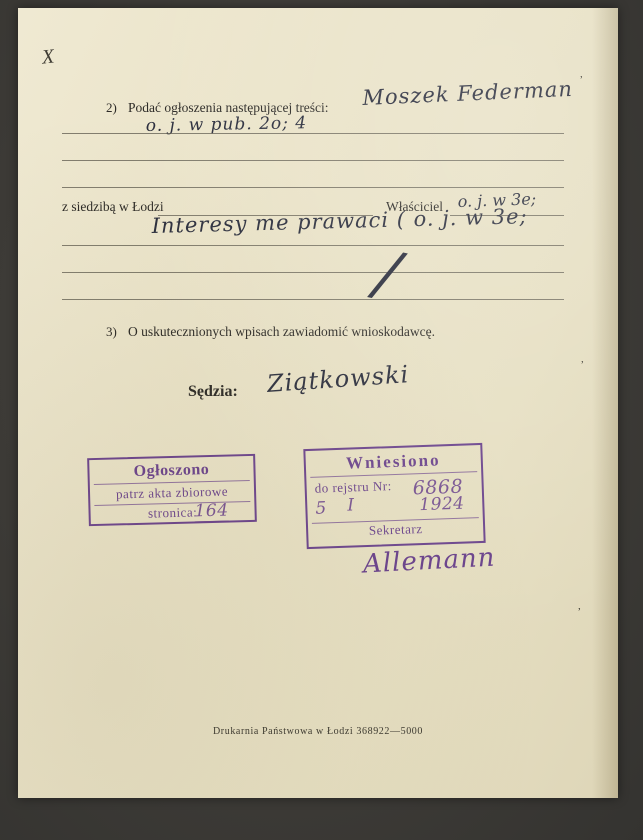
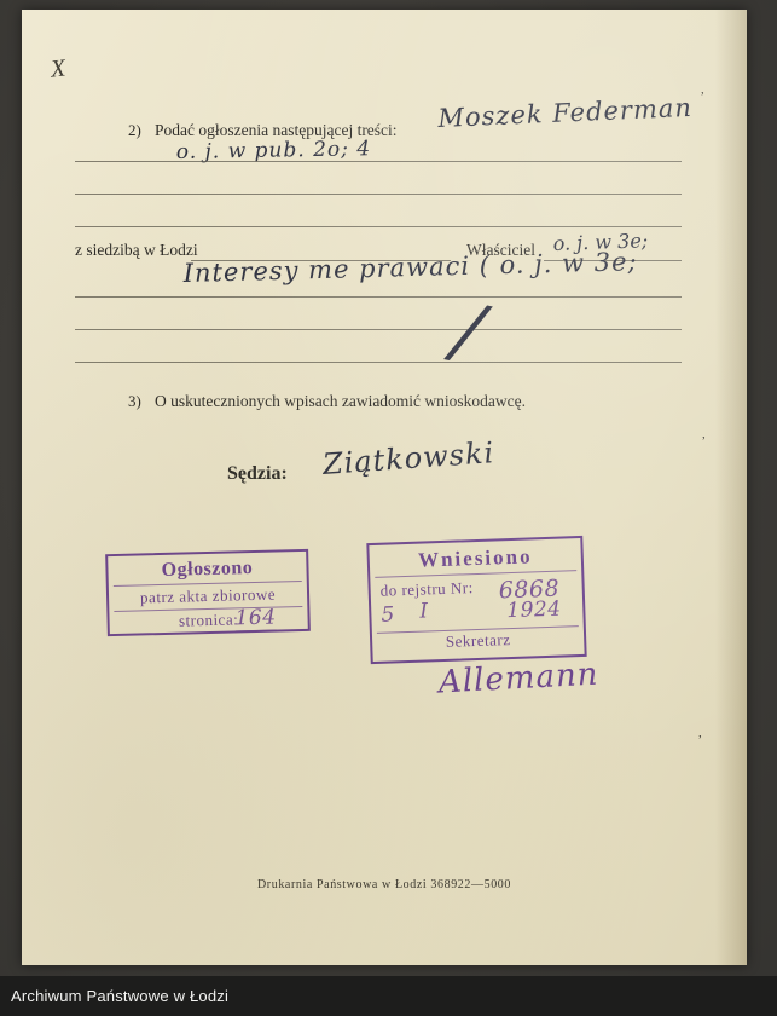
+ Archiwum Państwowe w Łodzi
